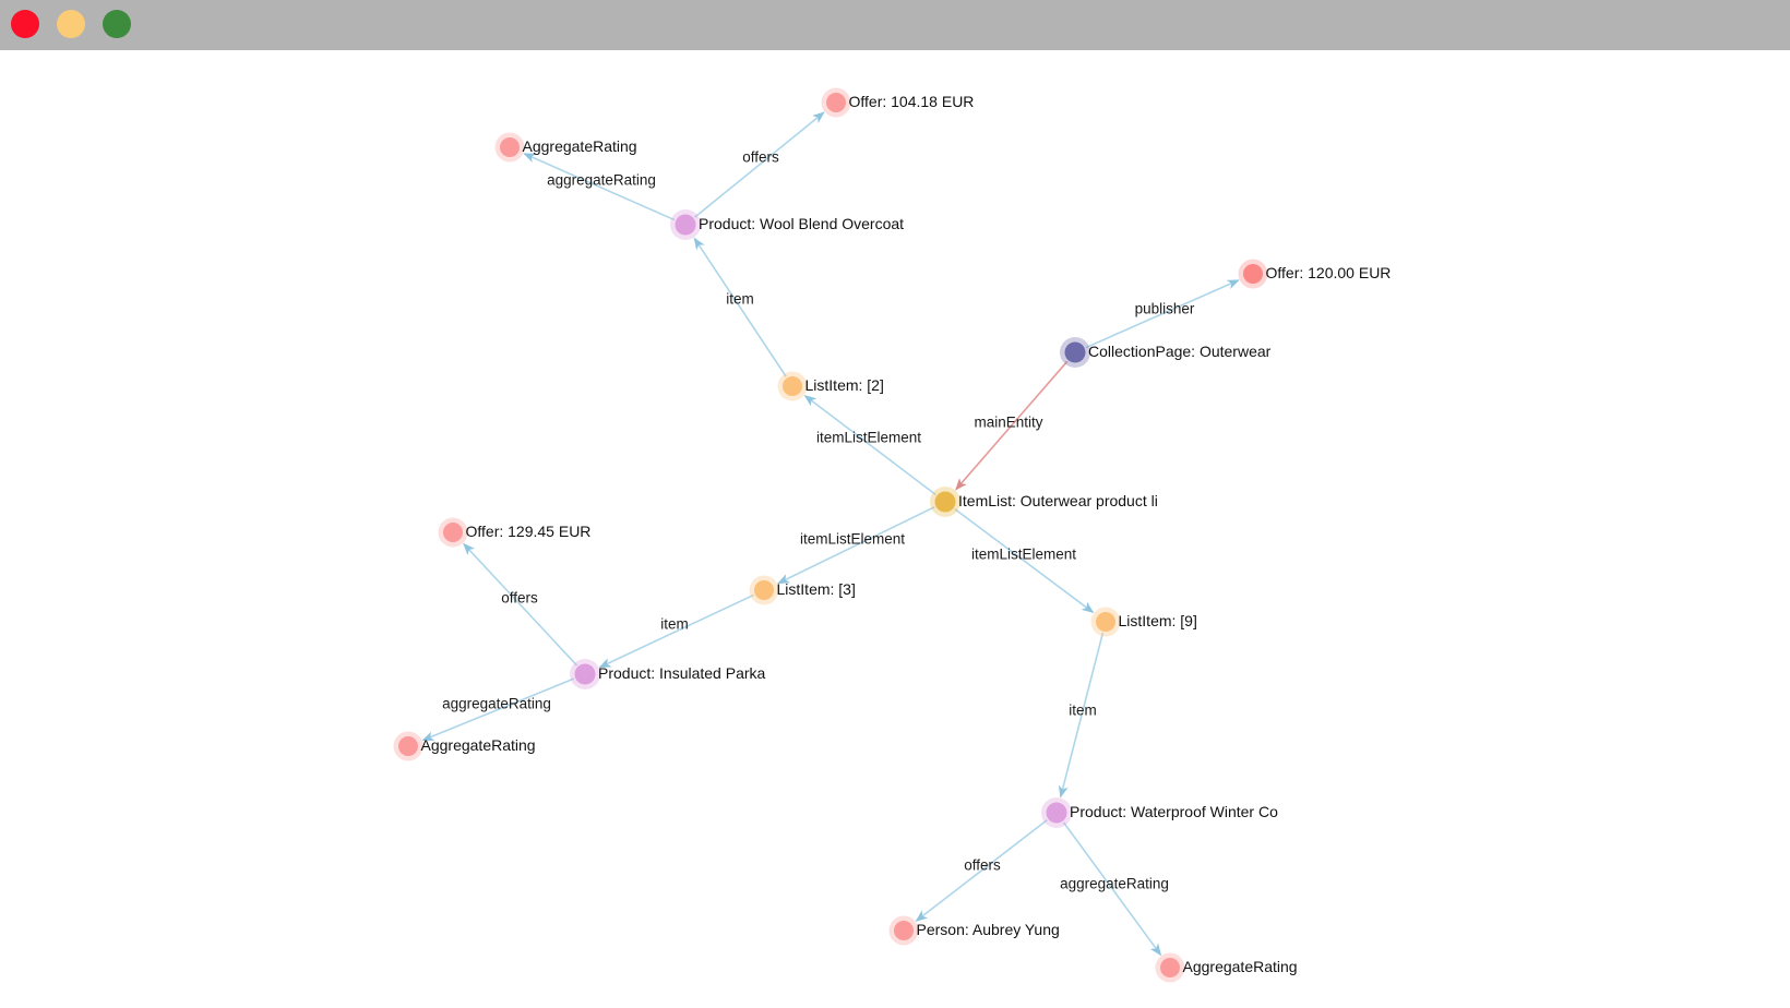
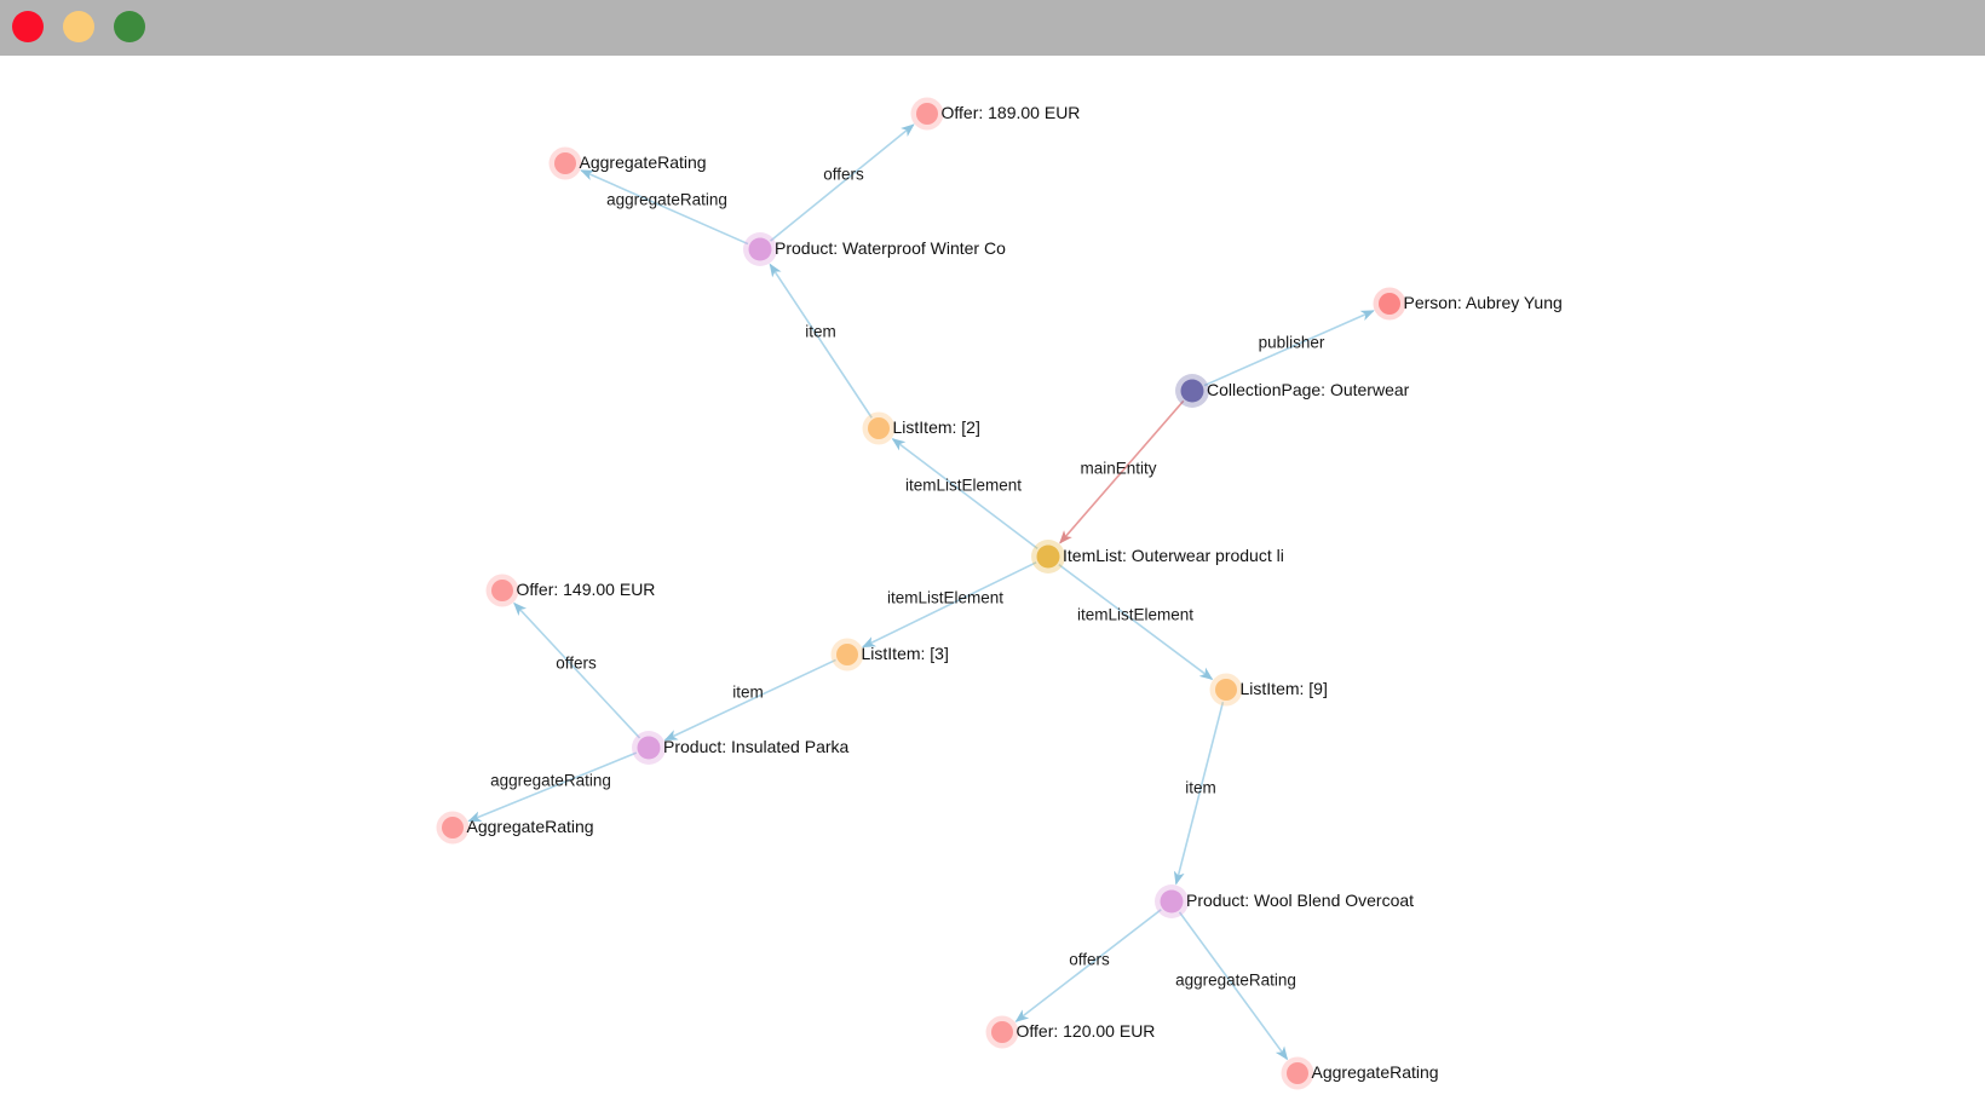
  publisher
  mainEntity
  itemListElement
  itemListElement
  itemListElement
  item
  offers
  aggregateRating
  item
  offers
  aggregateRating
  item
  offers
  aggregateRating
- Offer: 104.18 EUR
+ Offer: 189.00 EUR
  AggregateRating
- Product: Wool Blend Overcoat
+ Product: Waterproof Winter Co
- Offer: 120.00 EUR
+ Person: Aubrey Yung
  CollectionPage: Outerwear
  ListItem: [2]
  ItemList: Outerwear product li
- Offer: 129.45 EUR
+ Offer: 149.00 EUR
  ListItem: [3]
  ListItem: [9]
  Product: Insulated Parka
  AggregateRating
- Product: Waterproof Winter Co
+ Product: Wool Blend Overcoat
- Person: Aubrey Yung
+ Offer: 120.00 EUR
  AggregateRating
